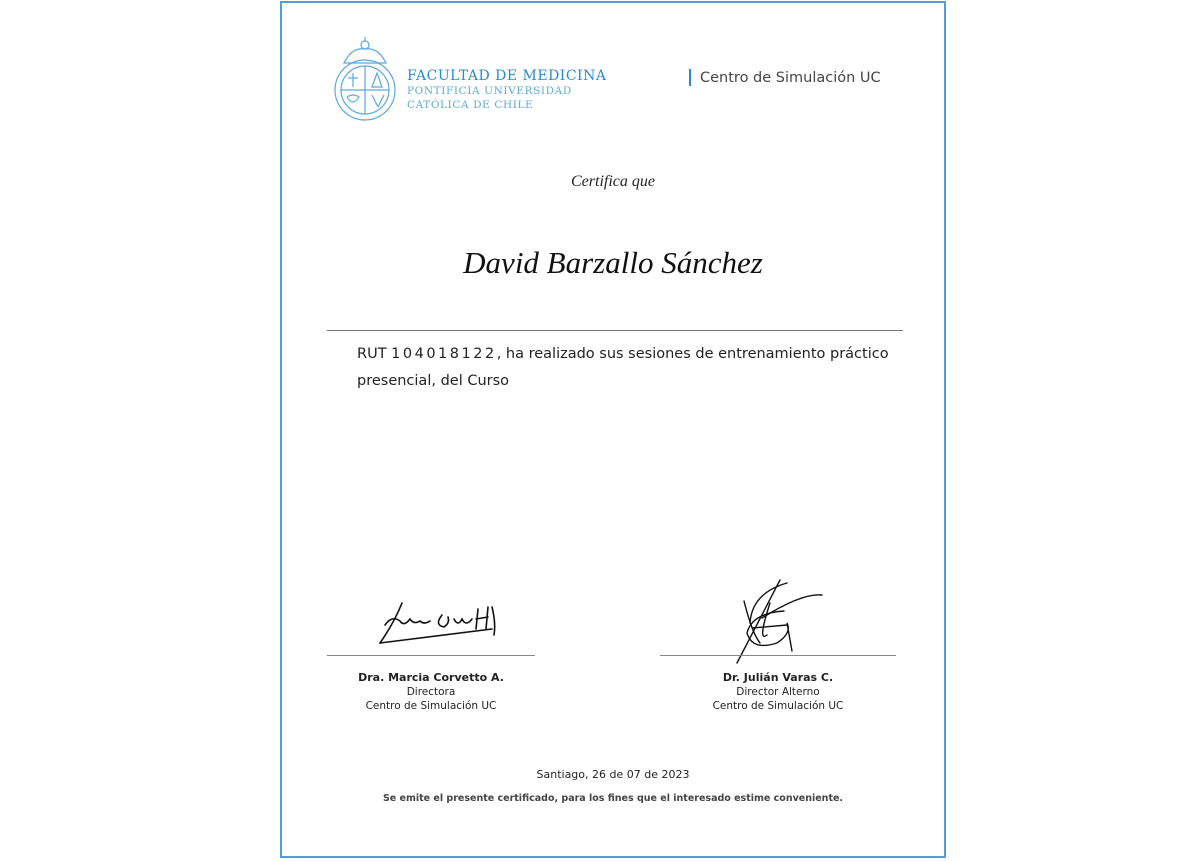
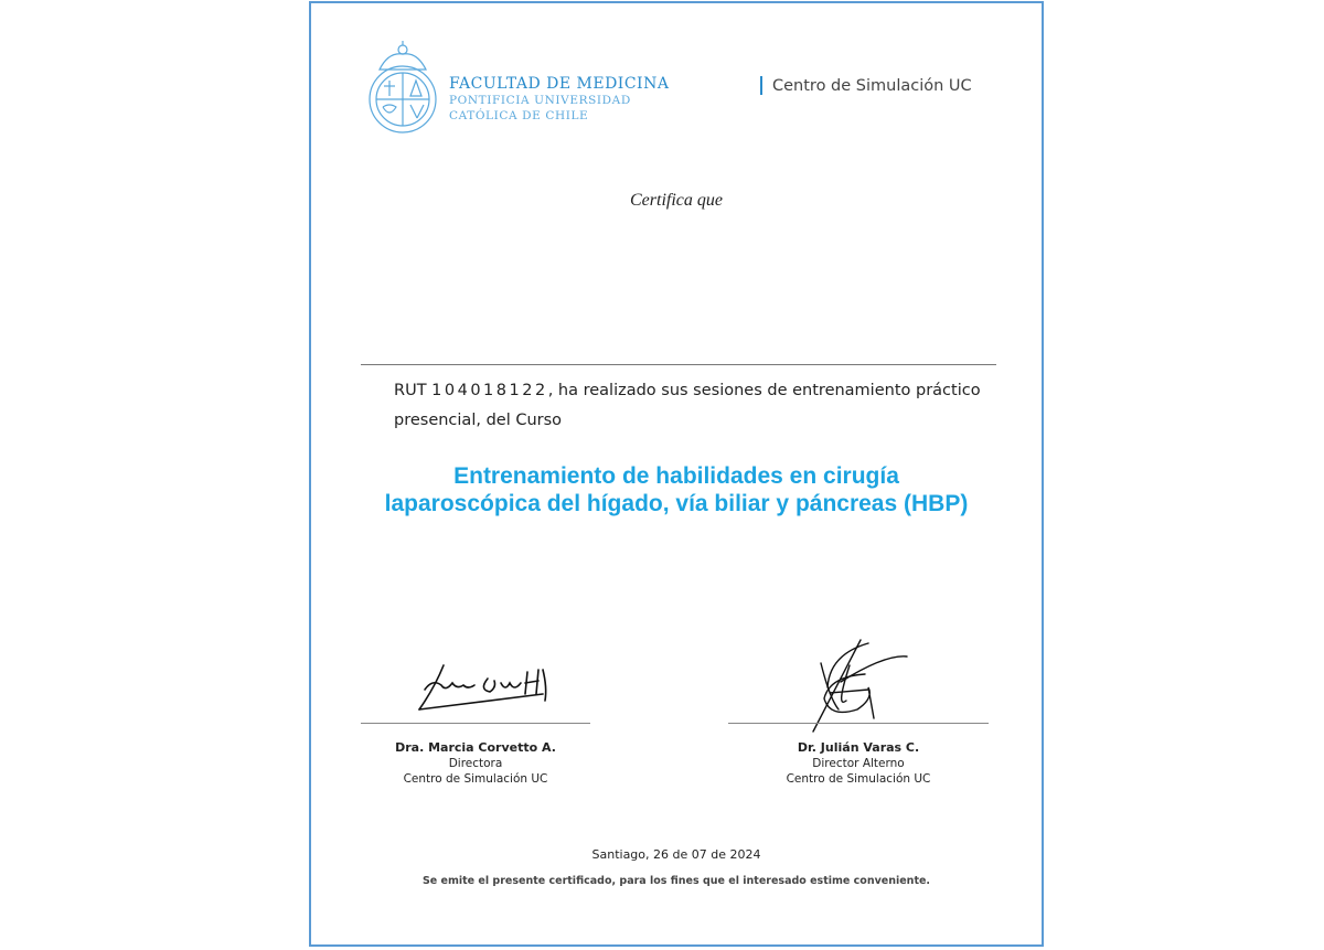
  FACULTAD DE MEDICINA
  PONTIFICIA UNIVERSIDAD
  CATÓLICA DE CHILE
  Centro de Simulación UC
  Certifica que
- David Barzallo Sánchez
  RUT 104018122, ha realizado sus sesiones de entrenamiento práctico presencial, del Curso
+ Entrenamiento de habilidades en cirugía
+ laparoscópica del hígado, vía biliar y páncreas (HBP)
  Dra. Marcia Corvetto A.
  Directora
  Centro de Simulación UC
  Dr. Julián Varas C.
  Director Alterno
  Centro de Simulación UC
- Santiago, 26 de 07 de 2023
+ Santiago, 26 de 07 de 2024
  Se emite el presente certificado, para los fines que el interesado estime conveniente.
